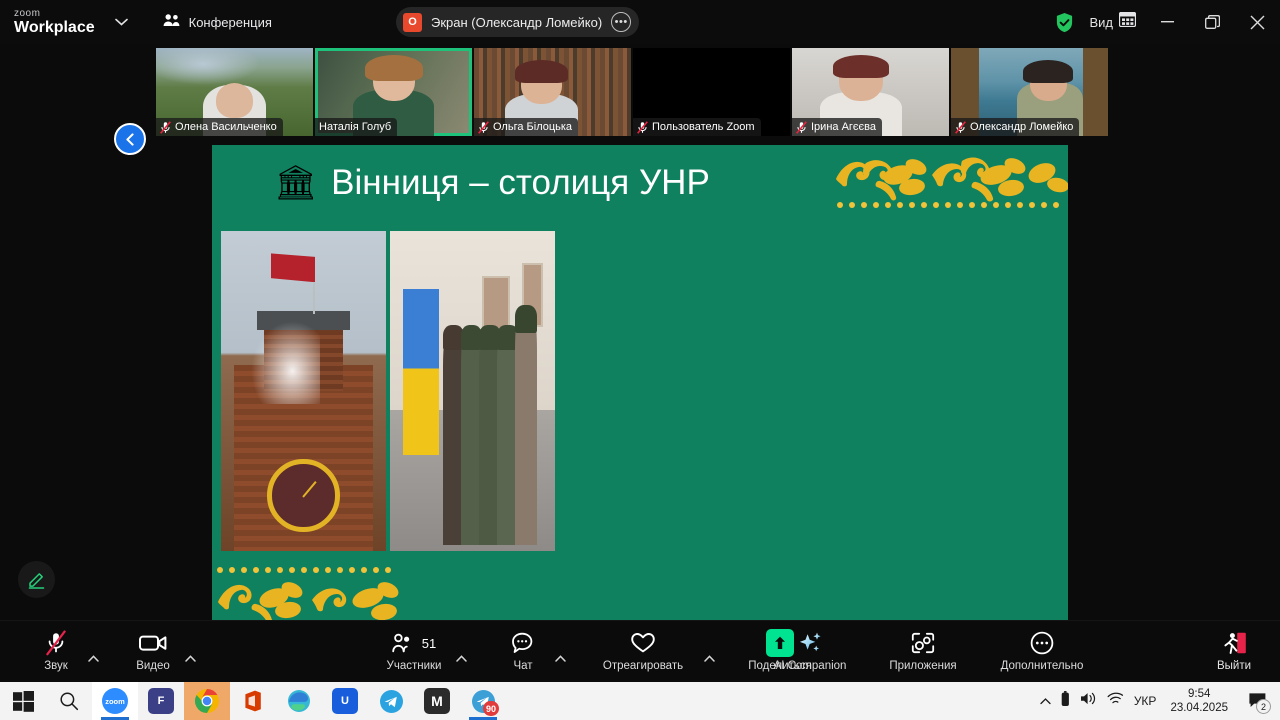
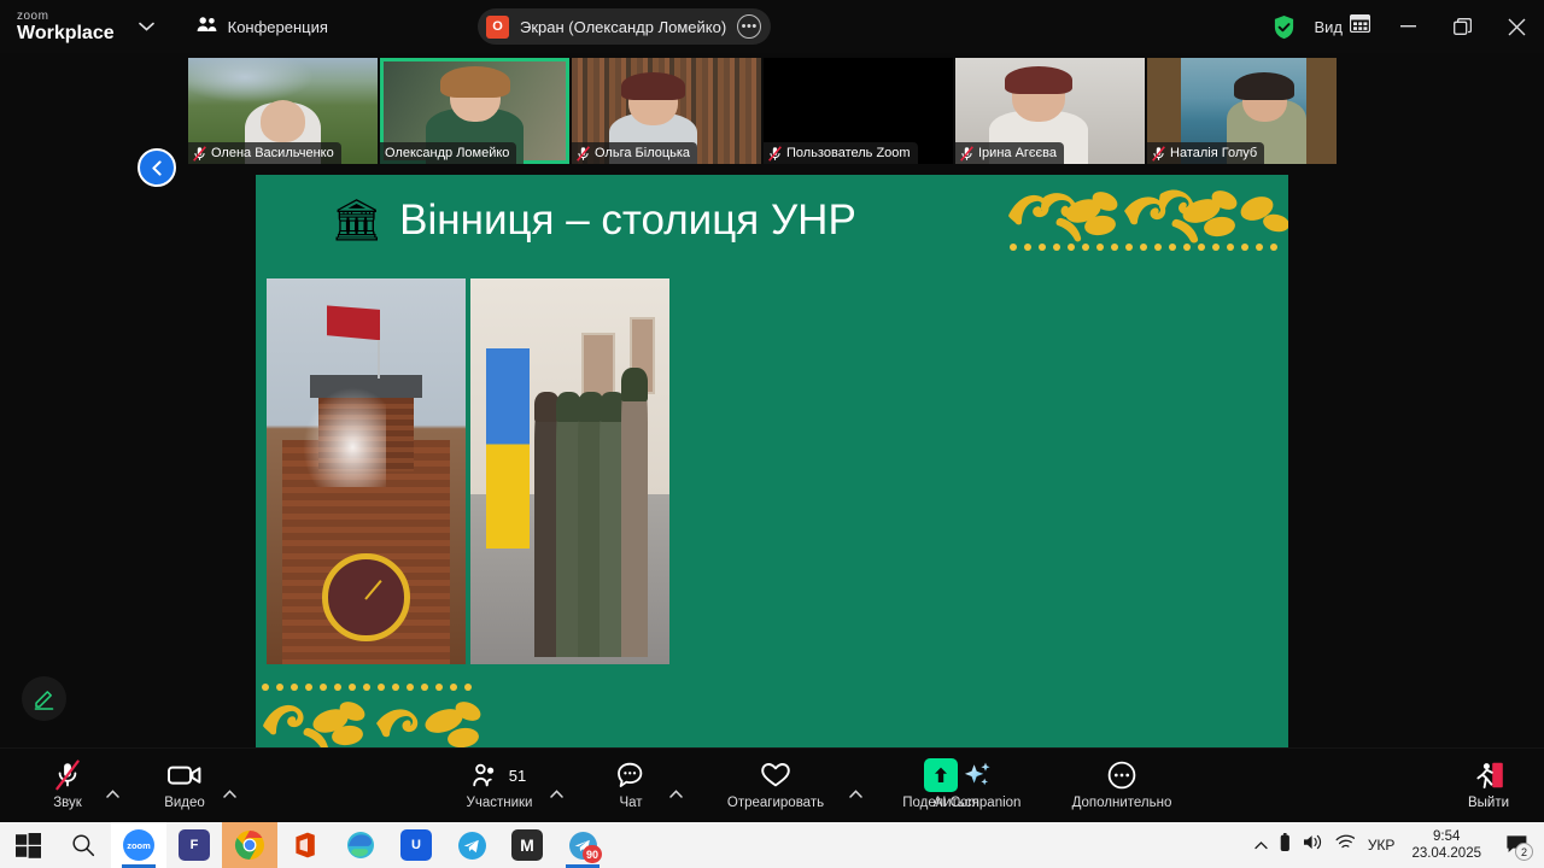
  zoom
  Workplace
  Конференция
  O
  Экран (Олександр Ломейко)
  •••
  Вид
  Олена Васильченко
- Наталія Голуб
+ Олександр Ломейко
  Ольга Білоцька
  Пользователь Zoom
  Ірина Агєєва
- Олександр Ломейко
+ Наталія Голуб
  🏛
  Вінниця – столиця УНР
  Звук
  Видео
  51
  Участники
  Чат
  Отреагировать
  Поделиться
  AI Companion
- Приложения
  Дополнительно
  Выйти
  zoom
  F
  U
  M
  90
  УКР
  9:54
  23.04.2025
  2
